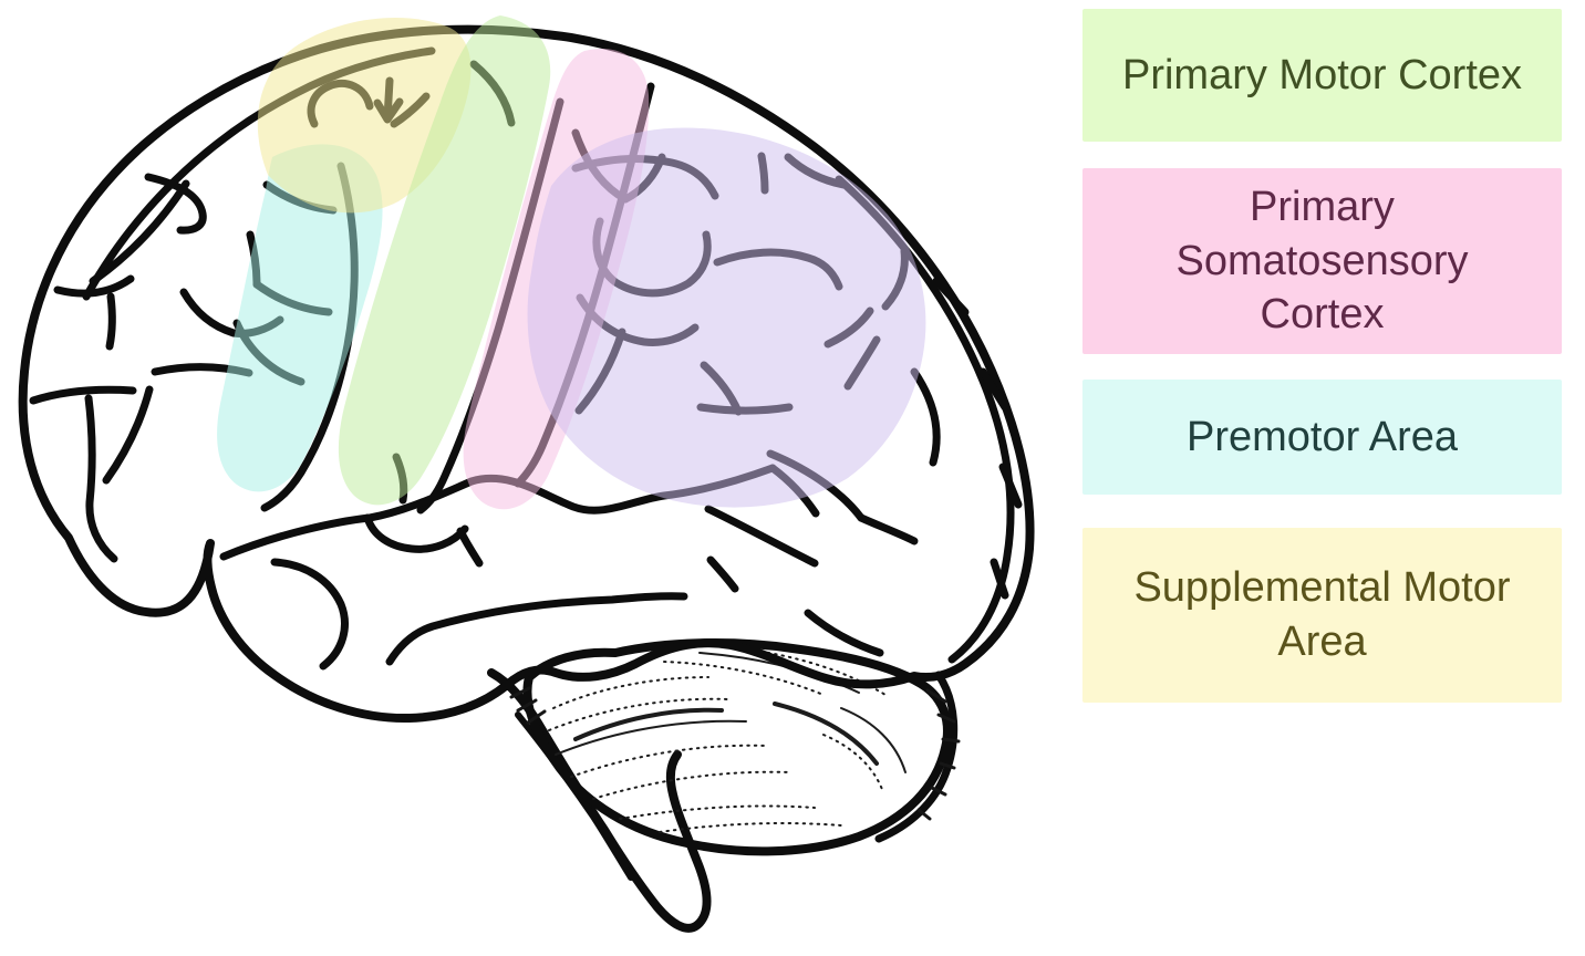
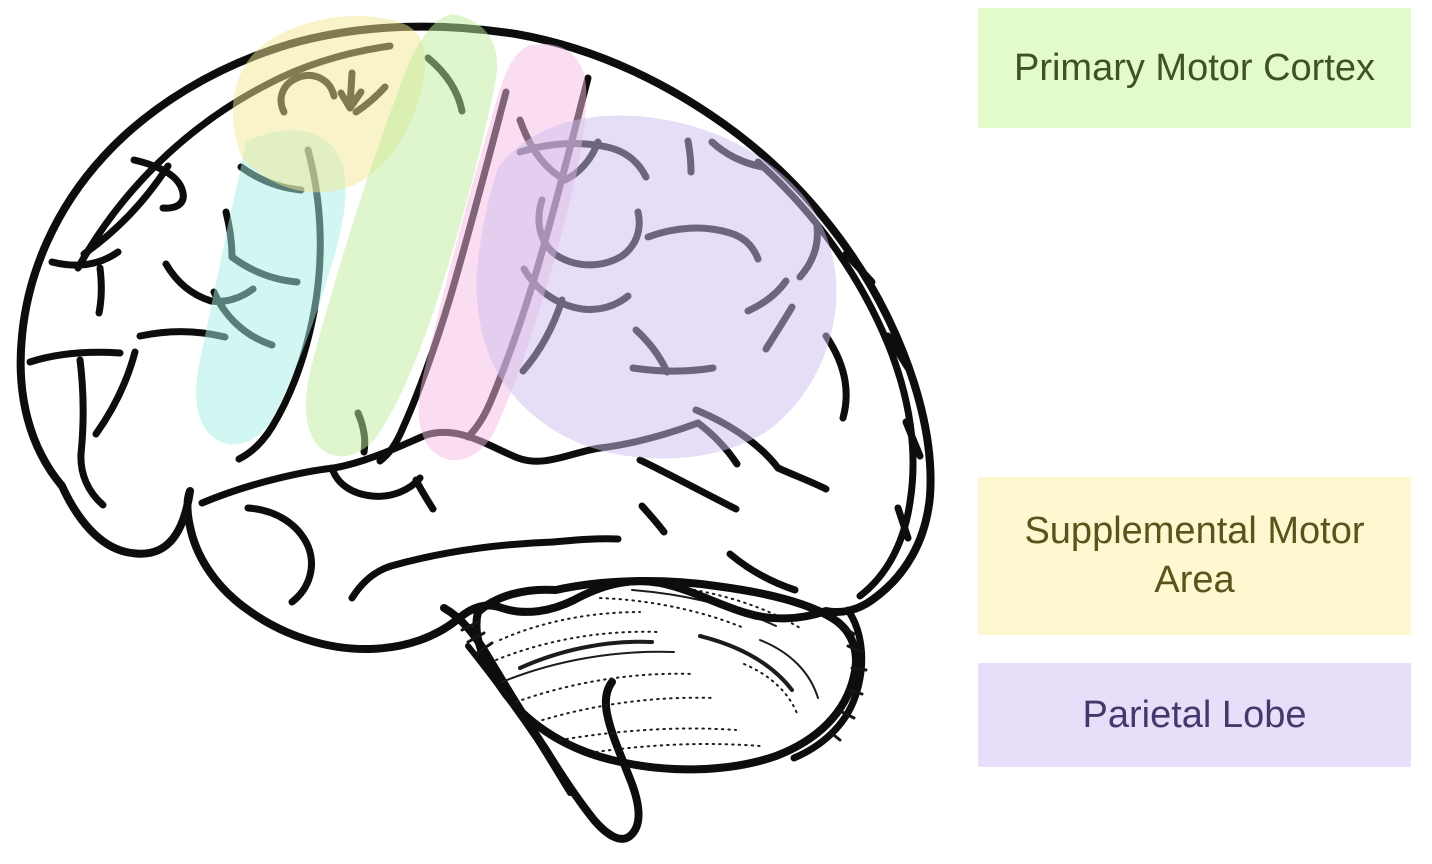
  Primary Motor Cortex
- Primary Somatosensory Cortex
- Premotor Area
  Supplemental Motor Area
+ Parietal Lobe
